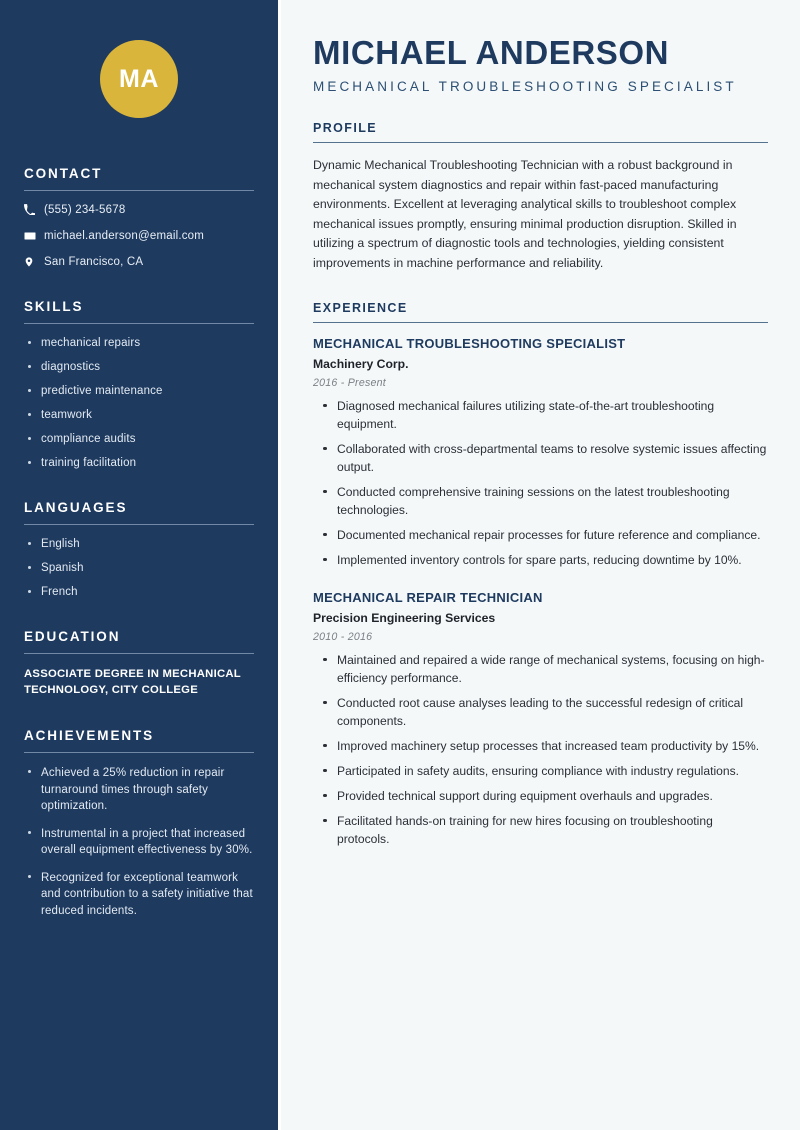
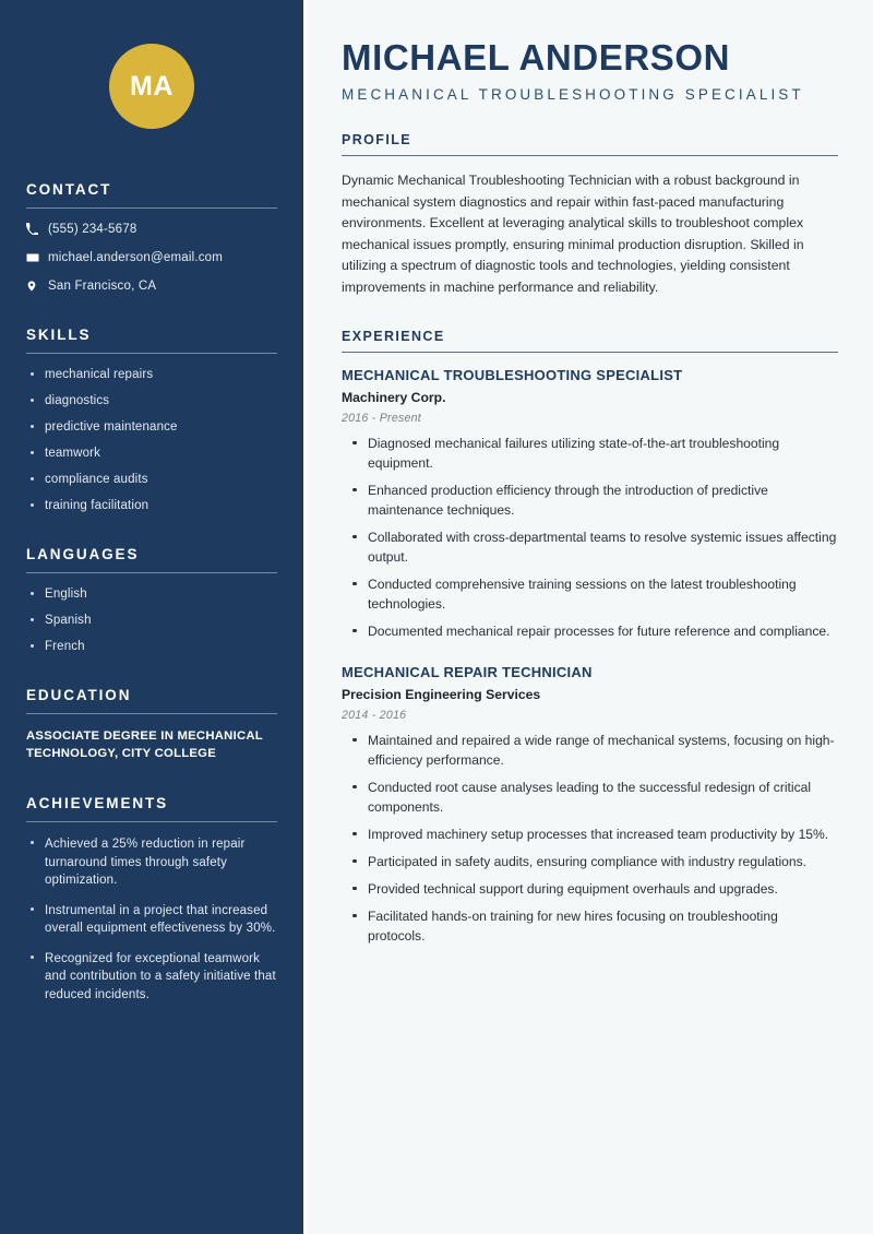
  MA
  CONTACT
  (555) 234-5678
  michael.anderson@email.com
  San Francisco, CA
  SKILLS
  mechanical repairs
  diagnostics
  predictive maintenance
  teamwork
  compliance audits
  training facilitation
  LANGUAGES
  English
  Spanish
  French
  EDUCATION
  ASSOCIATE DEGREE IN MECHANICAL TECHNOLOGY, CITY COLLEGE
  ACHIEVEMENTS
  Achieved a 25% reduction in repair turnaround times through safety optimization.
  Instrumental in a project that increased overall equipment effectiveness by 30%.
  Recognized for exceptional teamwork and contribution to a safety initiative that reduced incidents.
  MICHAEL ANDERSON
  MECHANICAL TROUBLESHOOTING SPECIALIST
  PROFILE
  Dynamic Mechanical Troubleshooting Technician with a robust background in mechanical system diagnostics and repair within fast-paced manufacturing environments. Excellent at leveraging analytical skills to troubleshoot complex mechanical issues promptly, ensuring minimal production disruption. Skilled in utilizing a spectrum of diagnostic tools and technologies, yielding consistent improvements in machine performance and reliability.
  EXPERIENCE
  MECHANICAL TROUBLESHOOTING SPECIALIST
  Machinery Corp.
  2016 - Present
  Diagnosed mechanical failures utilizing state-of-the-art troubleshooting equipment.
+ Enhanced production efficiency through the introduction of predictive maintenance techniques.
  Collaborated with cross-departmental teams to resolve systemic issues affecting output.
  Conducted comprehensive training sessions on the latest troubleshooting technologies.
  Documented mechanical repair processes for future reference and compliance.
- Implemented inventory controls for spare parts, reducing downtime by 10%.
  MECHANICAL REPAIR TECHNICIAN
  Precision Engineering Services
- 2010 - 2016
+ 2014 - 2016
  Maintained and repaired a wide range of mechanical systems, focusing on high-efficiency performance.
  Conducted root cause analyses leading to the successful redesign of critical components.
  Improved machinery setup processes that increased team productivity by 15%.
  Participated in safety audits, ensuring compliance with industry regulations.
  Provided technical support during equipment overhauls and upgrades.
  Facilitated hands-on training for new hires focusing on troubleshooting protocols.
